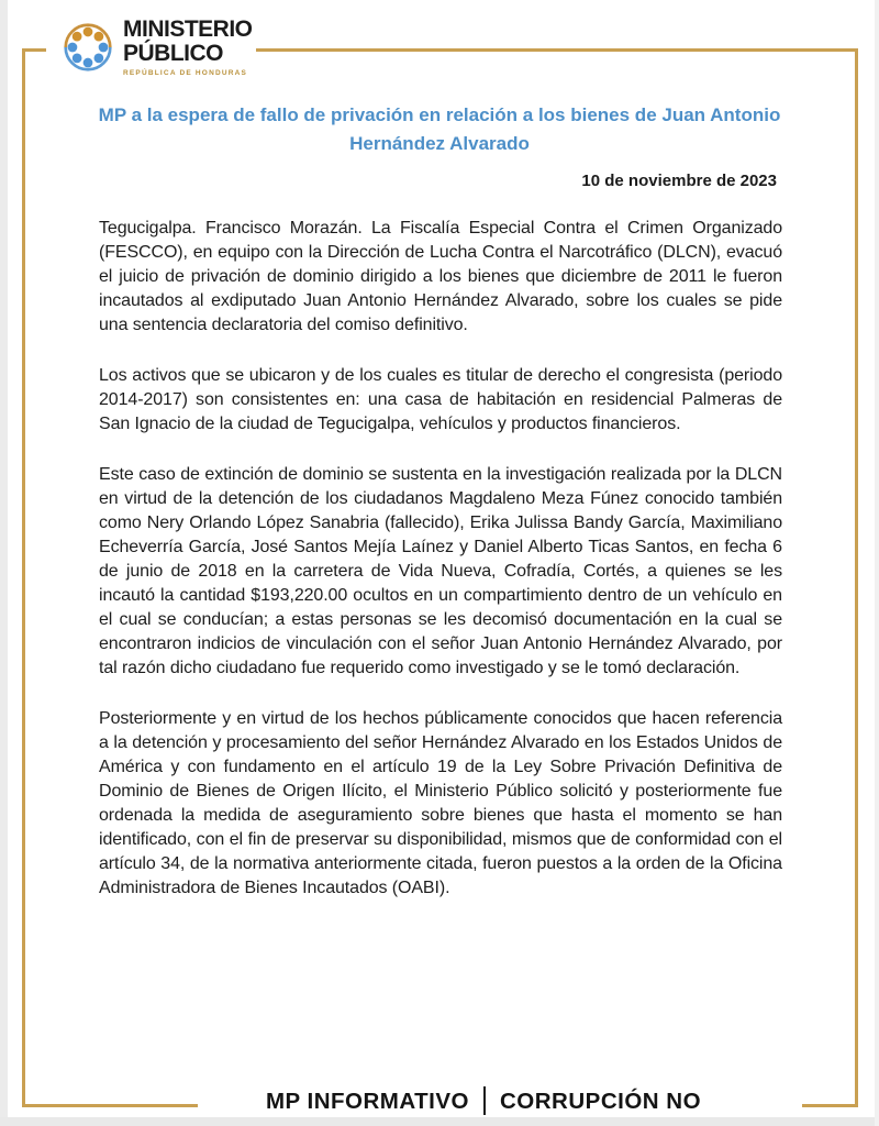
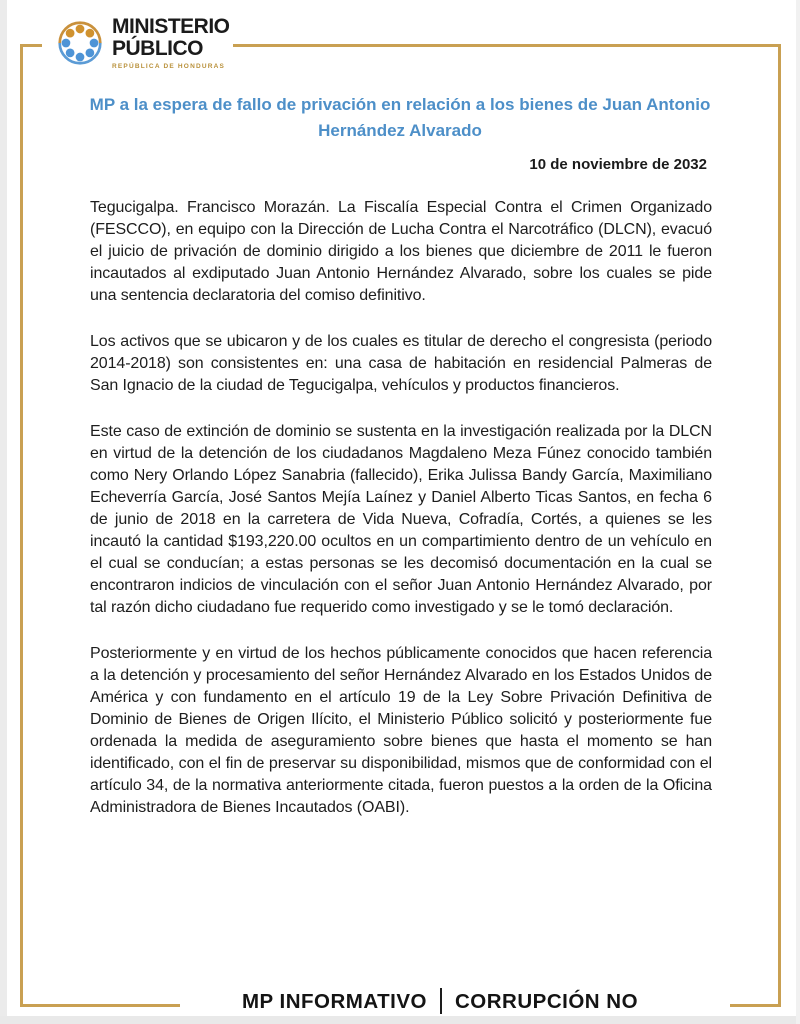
  MINISTERIO
  PÚBLICO
  MP a la espera de fallo de privación en relación a los bienes de Juan Antonio Hernández Alvarado
- 10 de noviembre de 2023
+ 10 de noviembre de 2032
  Tegucigalpa. Francisco Morazán. La Fiscalía Especial Contra el Crimen Organizado (FESCCO), en equipo con la Dirección de Lucha Contra el Narcotráfico (DLCN), evacuó el juicio de privación de dominio dirigido a los bienes que diciembre de 2011 le fueron incautados al exdiputado Juan Antonio Hernández Alvarado, sobre los cuales se pide una sentencia declaratoria del comiso definitivo.
- Los activos que se ubicaron y de los cuales es titular de derecho el congresista (periodo 2014-2017) son consistentes en: una casa de habitación en residencial Palmeras de San Ignacio de la ciudad de Tegucigalpa, vehículos y productos financieros.
+ Los activos que se ubicaron y de los cuales es titular de derecho el congresista (periodo 2014-2018) son consistentes en: una casa de habitación en residencial Palmeras de San Ignacio de la ciudad de Tegucigalpa, vehículos y productos financieros.
  Este caso de extinción de dominio se sustenta en la investigación realizada por la DLCN en virtud de la detención de los ciudadanos Magdaleno Meza Fúnez conocido también como Nery Orlando López Sanabria (fallecido), Erika Julissa Bandy García, Maximiliano Echeverría García, José Santos Mejía Laínez y Daniel Alberto Ticas Santos, en fecha 6 de junio de 2018 en la carretera de Vida Nueva, Cofradía, Cortés, a quienes se les incautó la cantidad $193,220.00 ocultos en un compartimiento dentro de un vehículo en el cual se conducían; a estas personas se les decomisó documentación en la cual se encontraron indicios de vinculación con el señor Juan Antonio Hernández Alvarado, por tal razón dicho ciudadano fue requerido como investigado y se le tomó declaración.
  Posteriormente y en virtud de los hechos públicamente conocidos que hacen referencia a la detención y procesamiento del señor Hernández Alvarado en los Estados Unidos de América y con fundamento en el artículo 19 de la Ley Sobre Privación Definitiva de Dominio de Bienes de Origen Ilícito, el Ministerio Público solicitó y posteriormente fue ordenada la medida de aseguramiento sobre bienes que hasta el momento se han identificado, con el fin de preservar su disponibilidad, mismos que de conformidad con el artículo 34, de la normativa anteriormente citada, fueron puestos a la orden de la Oficina Administradora de Bienes Incautados (OABI).
  MP INFORMATIVO CORRUPCIÓN NO
